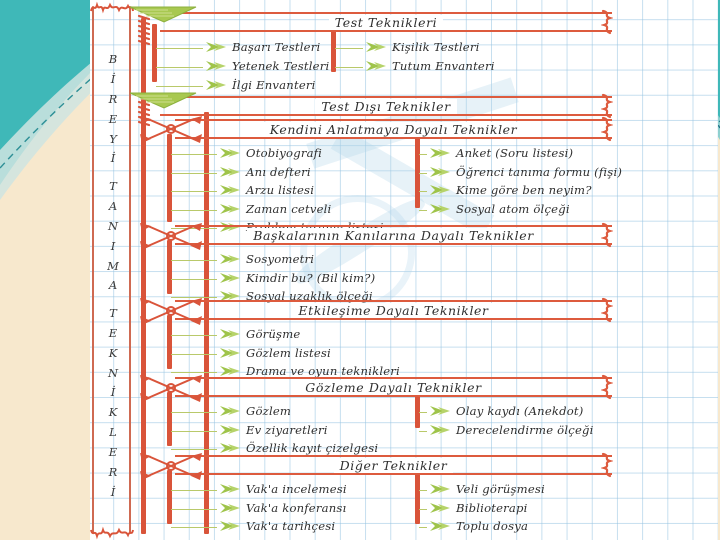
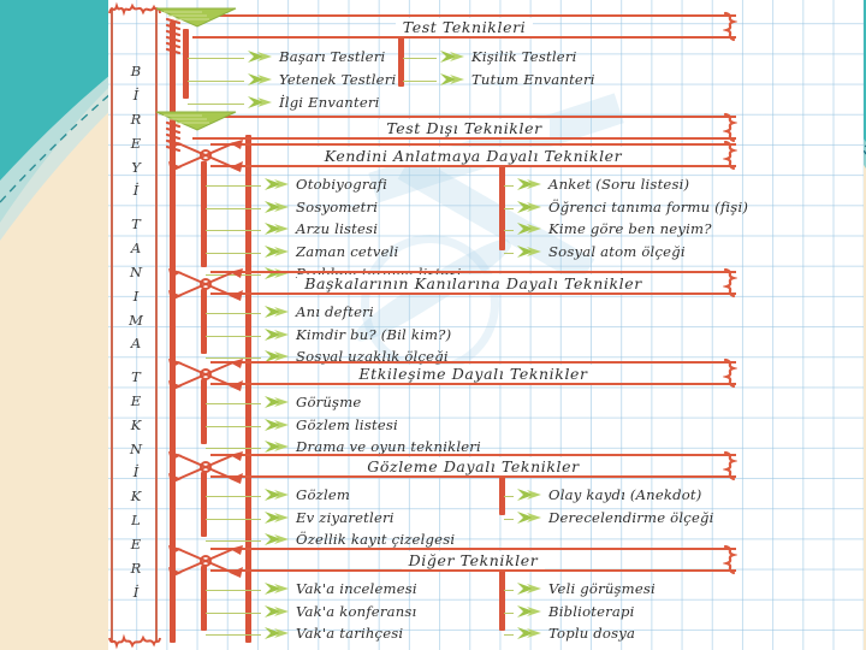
  B
  İ
  R
  E
  Y
  İ
  T
  A
  N
  I
  M
  A
  T
  E
  K
  N
  İ
  K
  L
  E
  R
  İ
  Test Teknikleri
  Başarı Testleri
  Yetenek Testleri
  İlgi Envanteri
  Kişilik Testleri
  Tutum Envanteri
  Test Dışı Teknikler
  Kendini Anlatmaya Dayalı Teknikler
  Otobiyografi
- Anı defteri
+ Sosyometri
  Arzu listesi
  Zaman cetveli
  Anket (Soru listesi)
  Öğrenci tanıma formu (fişi)
  Kime göre ben neyim?
  Sosyal atom ölçeği
  Başkalarının Kanılarına Dayalı Teknikler
- Sosyometri
+ Anı defteri
  Kimdir bu? (Bil kim?)
  Sosyal uzaklık ölçeği
  Etkileşime Dayalı Teknikler
  Görüşme
  Gözlem listesi
  Drama ve oyun teknikleri
  Gözleme Dayalı Teknikler
  Gözlem
  Ev ziyaretleri
  Özellik kayıt çizelgesi
  Olay kaydı (Anekdot)
  Derecelendirme ölçeği
  Diğer Teknikler
  Vak'a incelemesi
  Vak'a konferansı
  Vak'a tarihçesi
  Veli görüşmesi
  Biblioterapi
  Toplu dosya
